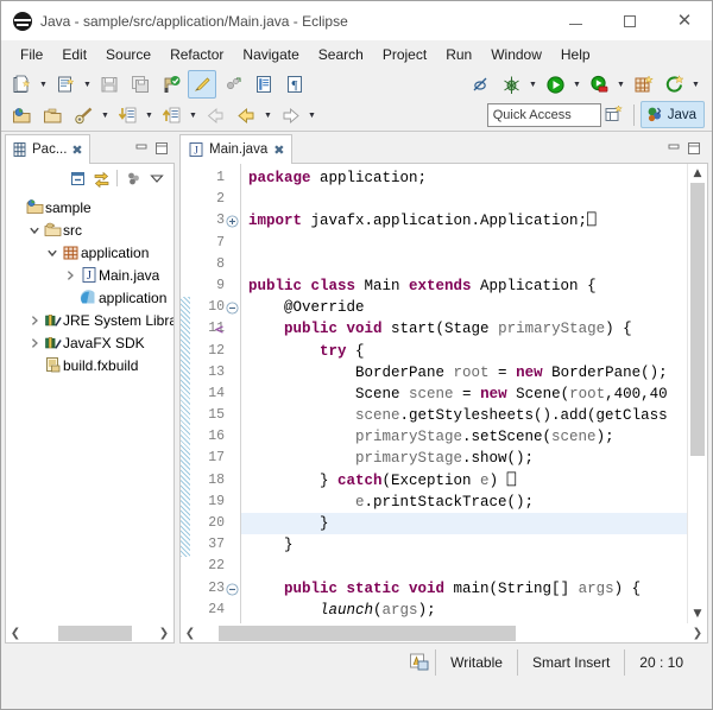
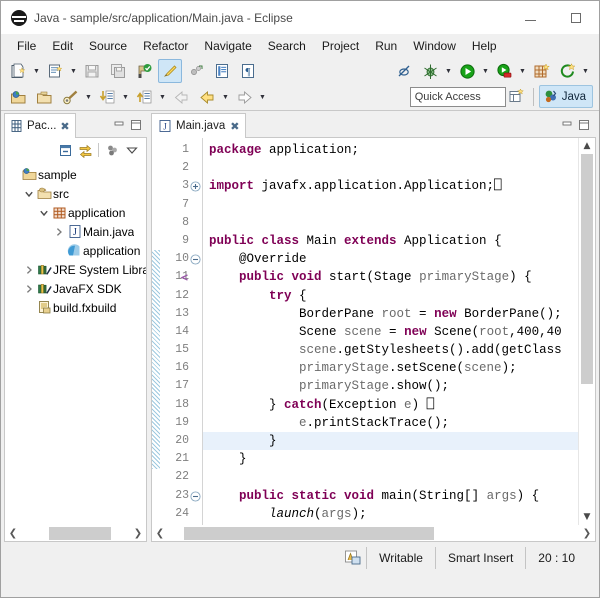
  Java - sample/src/application/Main.java - Eclipse
- ✕
  File
  Edit
  Source
  Refactor
  Navigate
  Search
  Project
  Run
  Window
  Help
  ¶
  Quick Access
  Java
  Pac...
  ✖
  sample
  src
  application
  J
  Main.java
  application
  JRE System Libra
  JavaFX SDK
  build.fxbuild
  ❮
  ❯
  J
  Main.java
  ✖
  1
  2
  3
  7
  8
  9
  10
  12
  13
  14
  15
  16
  17
  18
  19
  20
- 37
+ 21
  22
  23
  24
  package application;
  import javafx.application.Application;⎕
  public class Main extends Application {
  @Override
  public void start(Stage primaryStage) {
  try {
  BorderPane root = new BorderPane();
  Scene scene = new Scene(root,400,40
  scene.getStylesheets().add(getClass
  primaryStage.setScene(scene);
  primaryStage.show();
  } catch(Exception e) ⎕
  e.printStackTrace();
  }
  }
  public static void main(String[] args) {
  launch(args);
  ▲
  ▼
  ❮
  ❯
  Writable
  Smart Insert
  20 : 10
